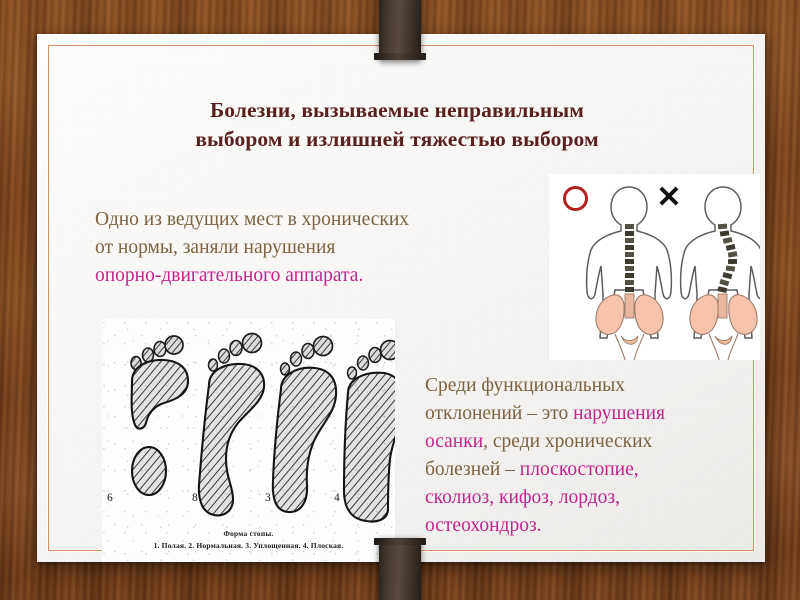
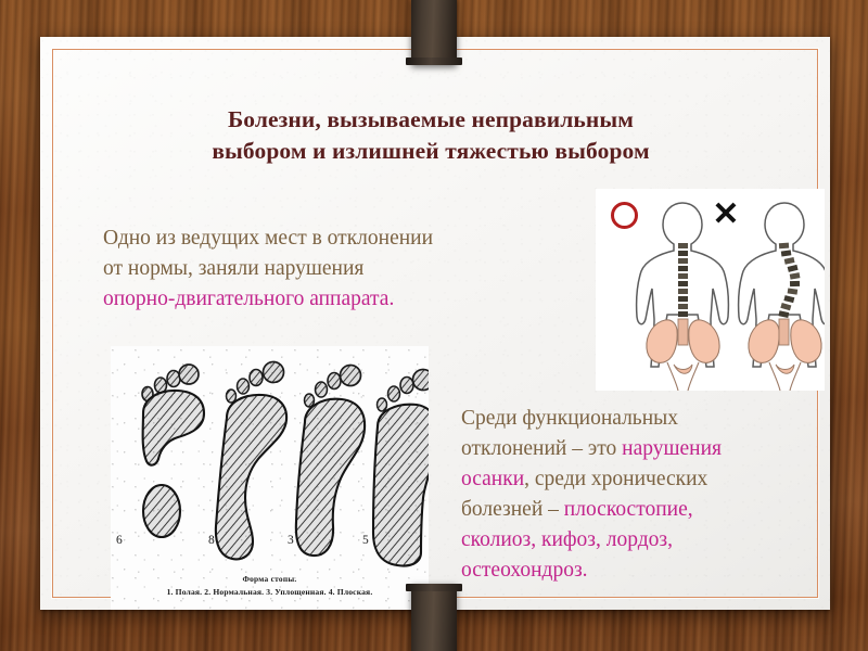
  Болезни, вызываемые неправильным
  выбором и излишней тяжестью выбором
- Одно из ведущих мест в хронических
+ Одно из ведущих мест в отклонении
  от нормы, заняли нарушения
  опорно-двигательного аппарата.
  Среди функциональных
  отклонений – это нарушения
  осанки, среди хронических
  болезней – плоскостопие,
  сколиоз, кифоз, лордоз,
  остеохондроз.
  6
  8
  3
- 4
+ 5
  Форма стопы.
  1. Полая. 2. Нормальная. 3. Уплощенная. 4. Плоская.
  ✕
